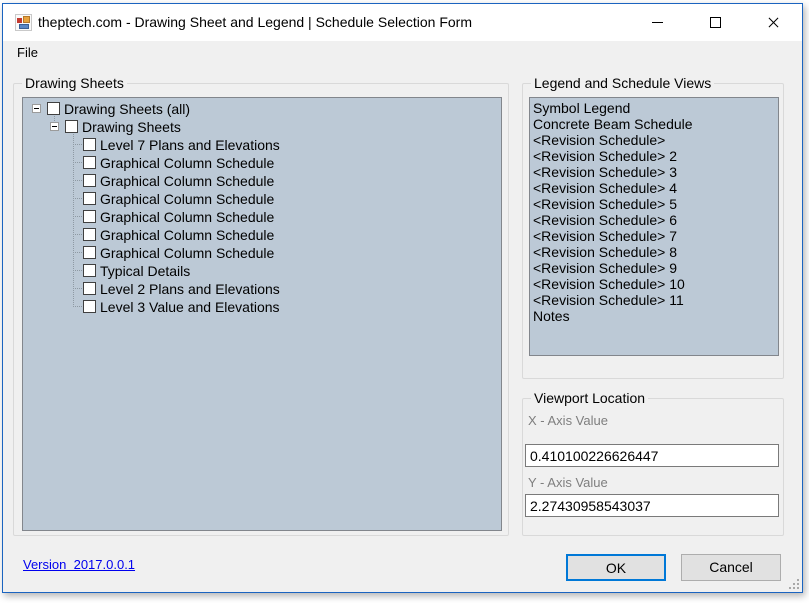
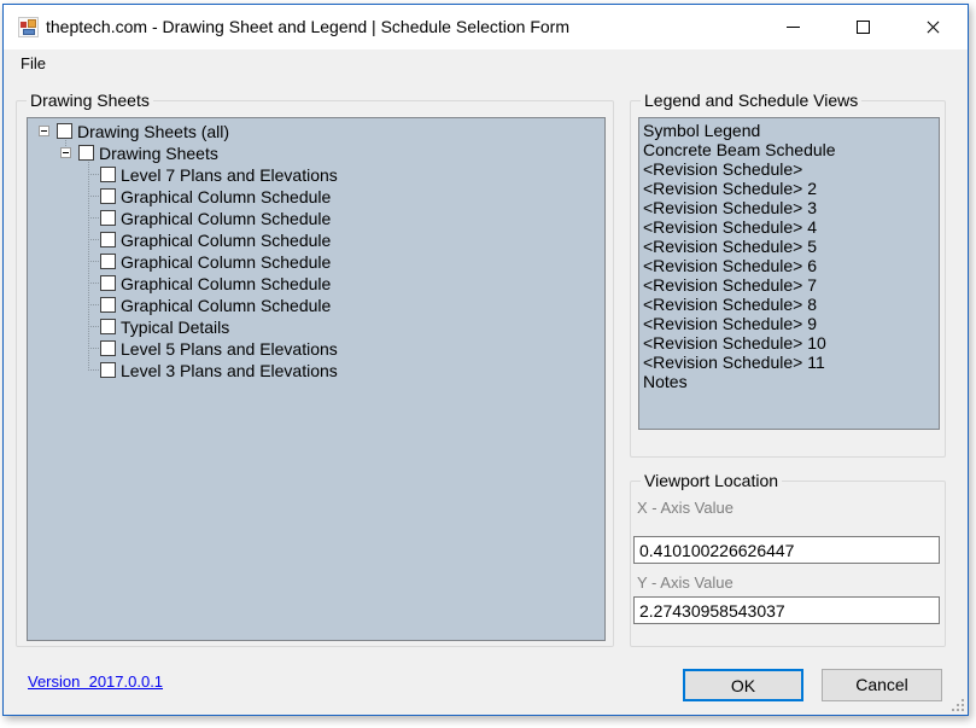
  theptech.com - Drawing Sheet and Legend | Schedule Selection Form
  File
  Drawing Sheets
  Drawing Sheets (all)
  Drawing Sheets
  Level 7 Plans and Elevations
  Graphical Column Schedule
  Graphical Column Schedule
  Graphical Column Schedule
  Graphical Column Schedule
  Graphical Column Schedule
  Graphical Column Schedule
  Typical Details
- Level 2 Plans and Elevations
+ Level 5 Plans and Elevations
- Level 3 Value and Elevations
+ Level 3 Plans and Elevations
  Legend and Schedule Views
  Symbol Legend
  Concrete Beam Schedule
  <Revision Schedule>
  <Revision Schedule> 2
  <Revision Schedule> 3
  <Revision Schedule> 4
  <Revision Schedule> 5
  <Revision Schedule> 6
  <Revision Schedule> 7
  <Revision Schedule> 8
  <Revision Schedule> 9
  <Revision Schedule> 10
  <Revision Schedule> 11
  Notes
  Viewport Location
  X - Axis Value
  0.410100226626447
  Y - Axis Value
  2.27430958543037
  Version 2017.0.0.1
  OK
  Cancel
